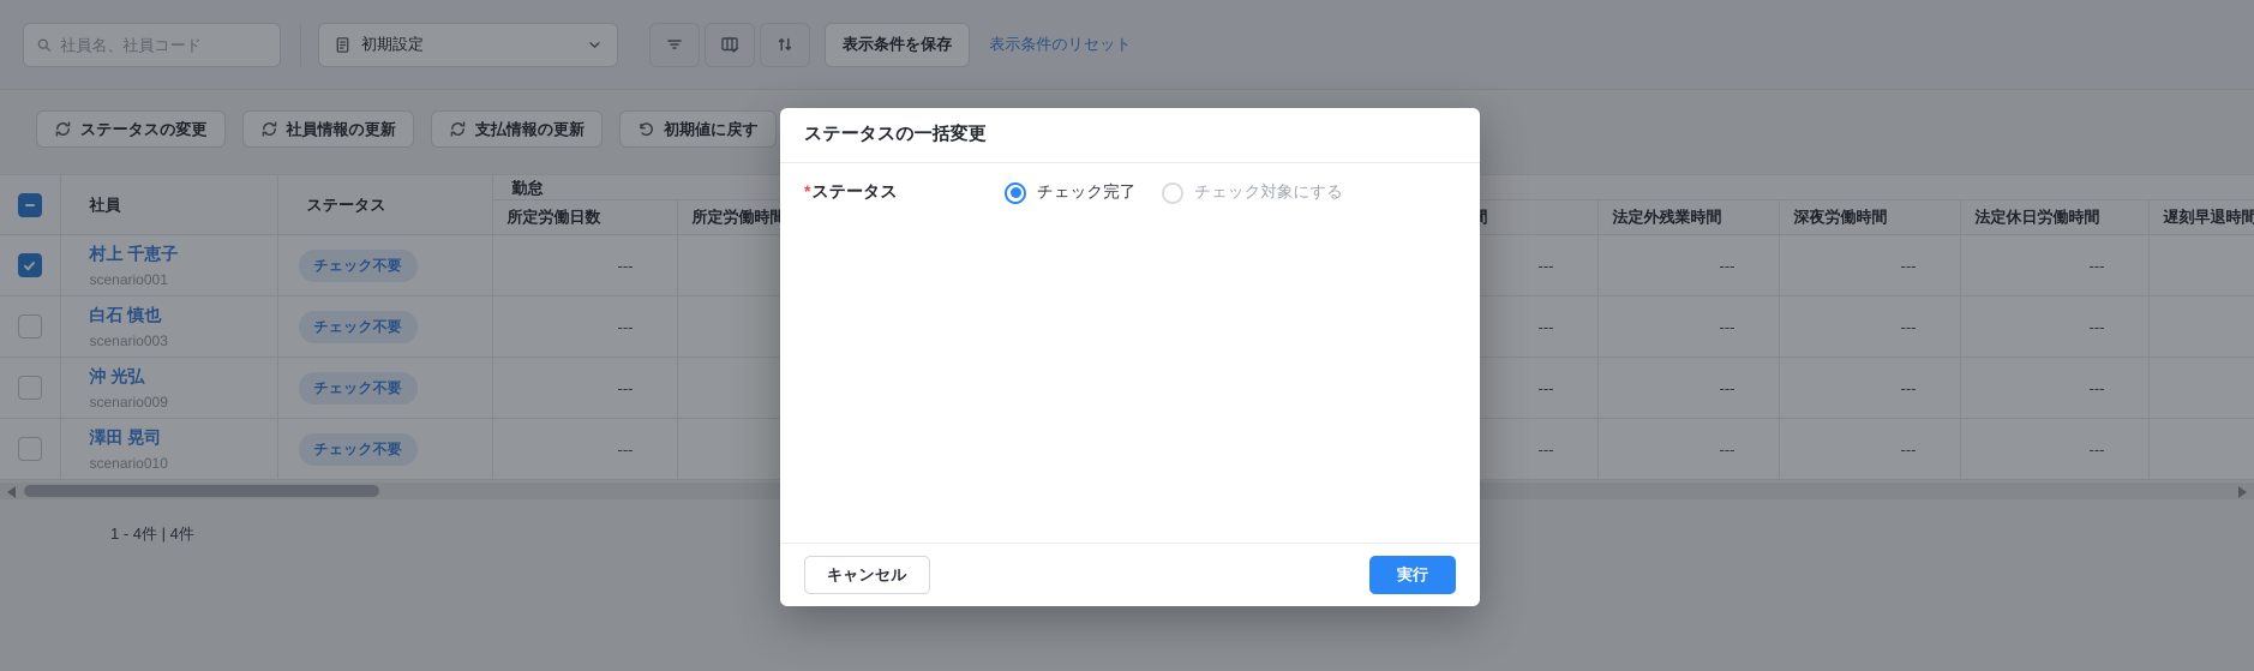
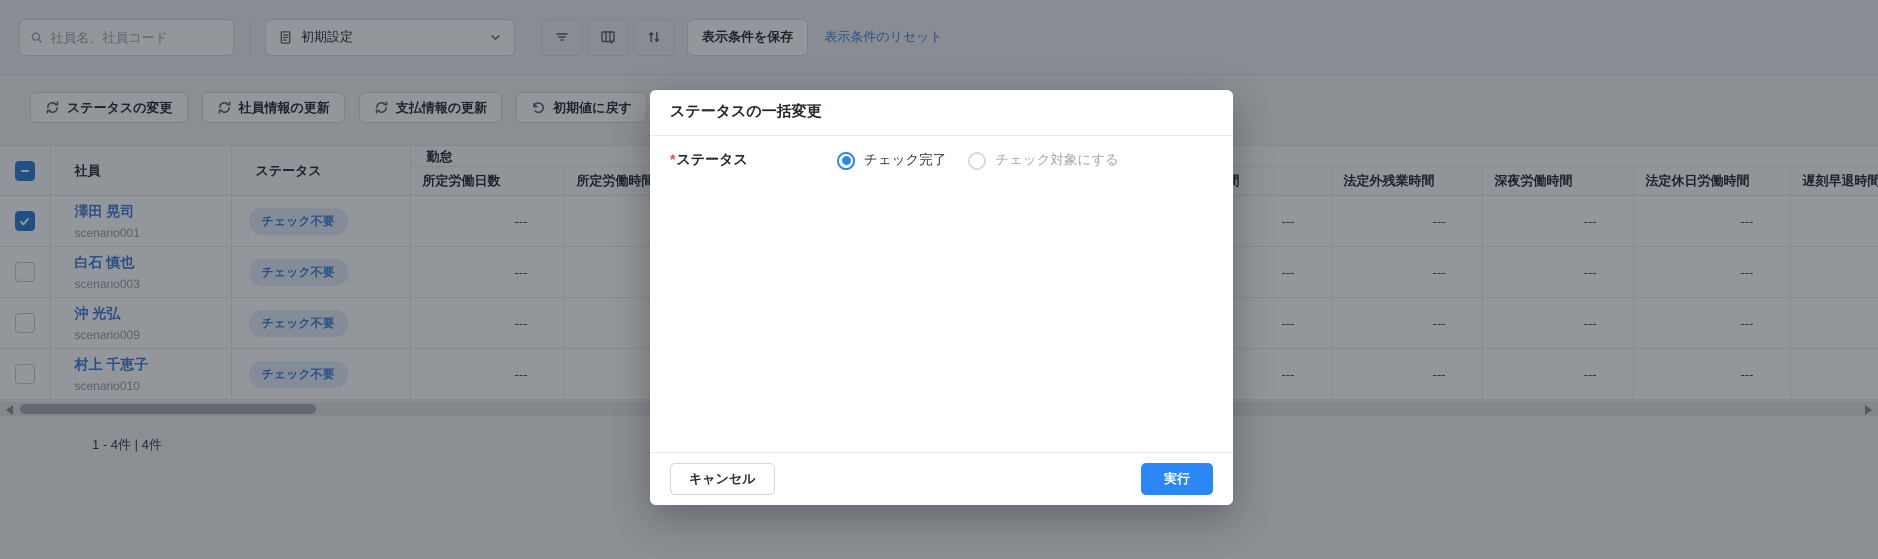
  社員名、社員コード
  初期設定
  表示条件を保存
  表示条件のリセット
  ステータスの変更
  社員情報の更新
  支払情報の更新
  初期値に戻す
  	社員	ステータス	勤怠
  所定労働日数	所定労働時間	間	法定外残業時間	深夜労働時間	法定休日労働時間	遅刻早退時間
- 	村上 千恵子scenario001	チェック不要	---		---	---	---	---
+ 	澤田 晃司scenario001	チェック不要	---		---	---	---	---
  	白石 慎也scenario003	チェック不要	---		---	---	---	---
  	沖 光弘scenario009	チェック不要	---		---	---	---	---
- 	澤田 晃司scenario010	チェック不要	---		---	---	---	---
+ 	村上 千恵子scenario010	チェック不要	---		---	---	---	---
  1 - 4件 | 4件
  ステータスの一括変更
  *ステータス
  チェック完了
  チェック対象にする
  キャンセル
  実行
